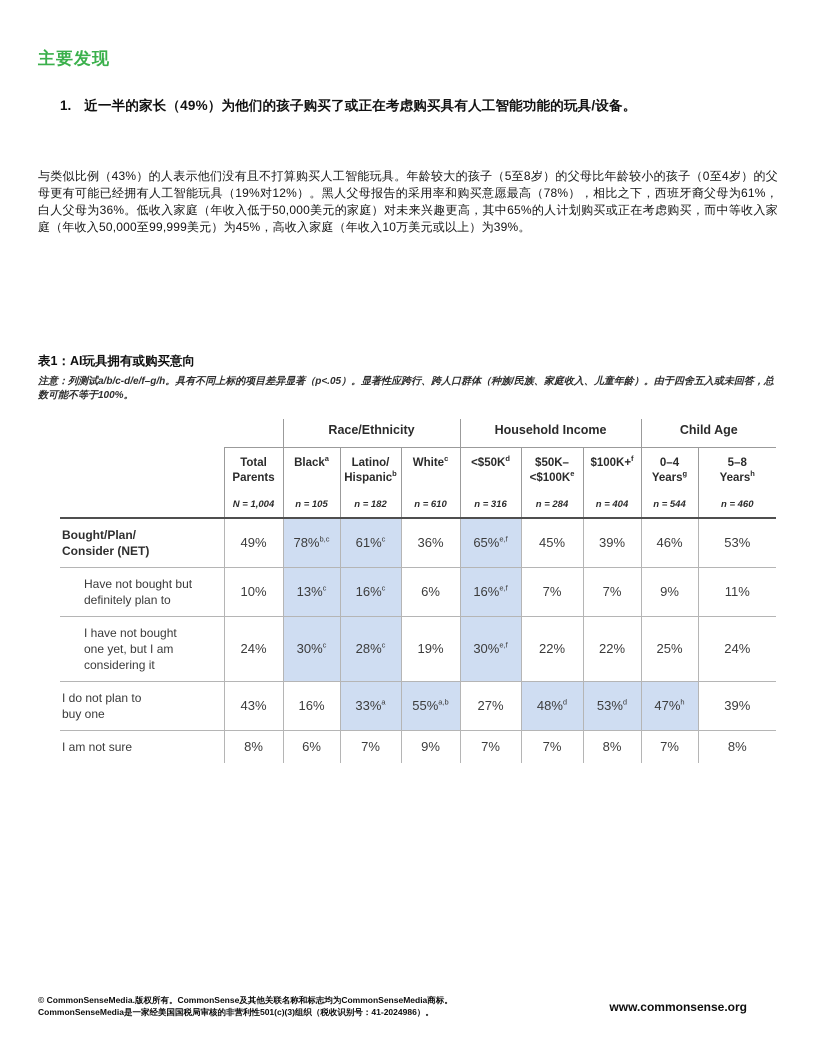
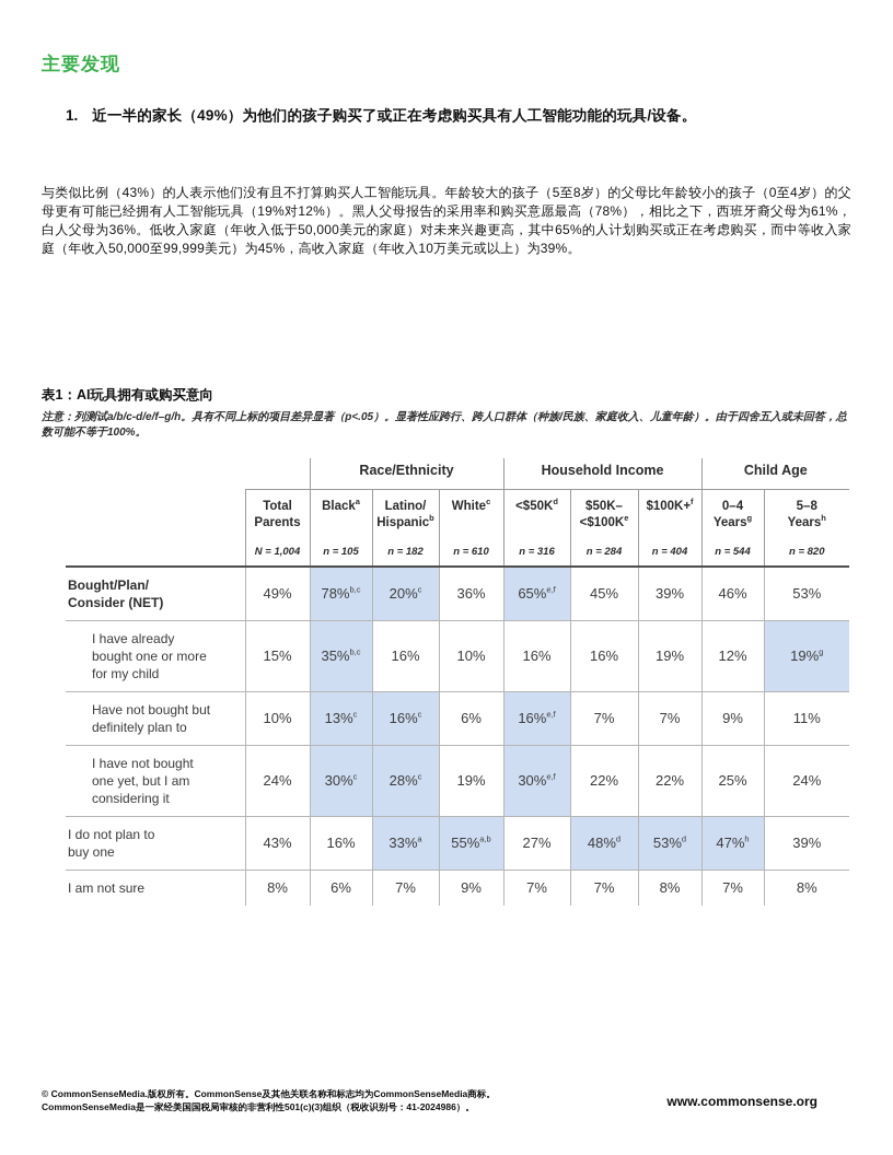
  主要发现
  1.
  近一半的家长（49%）为他们的孩子购买了或正在考虑购买具有人工智能功能的玩具/设备。
  与类似比例（43%）的人表示他们没有且不打算购买人工智能玩具。年龄较大的孩子（5至8岁）的父母比年龄较小的孩子（0至4岁）的父母更有可能已经拥有人工智能玩具（19%对12%）。黑人父母报告的采用率和购买意愿最高（78%），相比之下，西班牙裔父母为61%，白人父母为36%。低收入家庭（年收入低于50,000美元的家庭）对未来兴趣更高，其中65%的人计划购买或正在考虑购买，而中等收入家庭（年收入50,000至99,999美元）为45%，高收入家庭（年收入10万美元或以上）为39%。
  表1：AI玩具拥有或购买意向
  注意：列测试a/b/c-d/e/f–g/h。具有不同上标的项目差异显著（p<.05）。显著性应跨行、跨人口群体（种族/民族、家庭收入、儿童年龄）。由于四舍五入或未回答，总数可能不等于100%。
  	Race/Ethnicity	Household Income	Child Age
- 	Total ParentsN = 1,004	Blackan = 105	Latino/ Hispanicbn = 182	Whitecn = 610	<$50Kdn = 316	$50K– <$100Ken = 284	$100K+fn = 404	0–4 Yearsgn = 544	5–8 Yearshn = 460
+ 	Total ParentsN = 1,004	Blackan = 105	Latino/ Hispanicbn = 182	Whitecn = 610	<$50Kdn = 316	$50K– <$100Ken = 284	$100K+fn = 404	0–4 Yearsgn = 544	5–8 Yearshn = 820
- Bought/Plan/ Consider (NET)	49%	78%b,c	61%c	36%	65%e,f	45%	39%	46%	53%
+ Bought/Plan/ Consider (NET)	49%	78%b,c	20%c	36%	65%e,f	45%	39%	46%	53%
+ I have already bought one or more for my child	15%	35%b,c	16%	10%	16%	16%	19%	12%	19%g
  Have not bought but definitely plan to	10%	13%c	16%c	6%	16%e,f	7%	7%	9%	11%
  I have not bought one yet, but I am considering it	24%	30%c	28%c	19%	30%e,f	22%	22%	25%	24%
  I do not plan to buy one	43%	16%	33%a	55%a,b	27%	48%d	53%d	47%h	39%
  I am not sure	8%	6%	7%	9%	7%	7%	8%	7%	8%
  © CommonSenseMedia.版权所有。CommonSense及其他关联名称和标志均为CommonSenseMedia商标。
  CommonSenseMedia是一家经美国国税局审核的非营利性501(c)(3)组织（税收识别号：41-2024986）。
  www.commonsense.org
